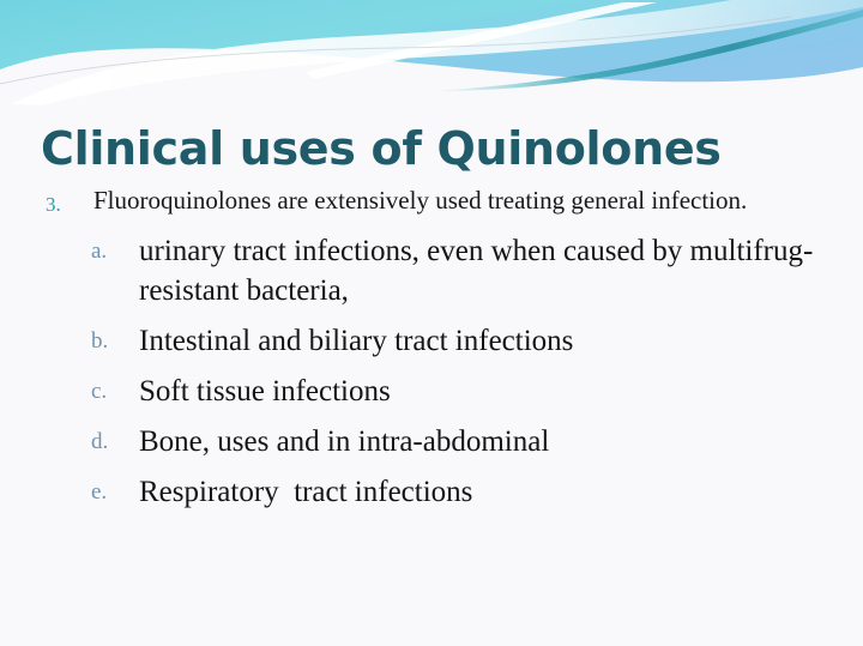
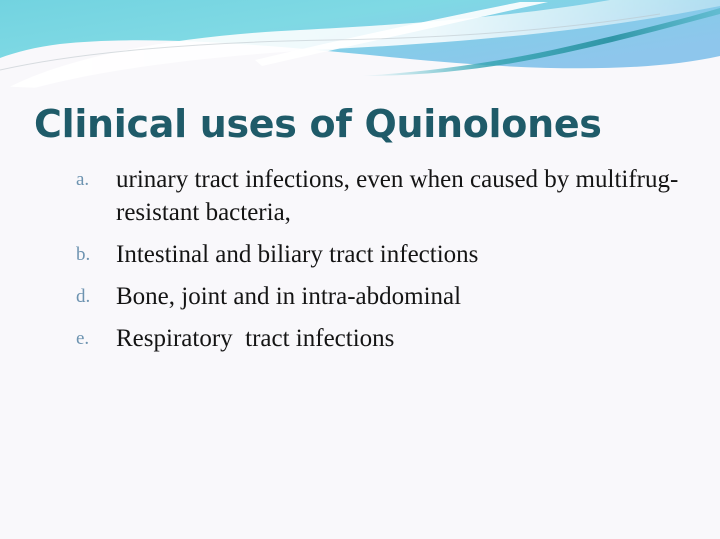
  Clinical uses of Quinolones
- 3.
- Fluoroquinolones are extensively used treating general infection.
  a.
  urinary tract infections, even when caused by multifrug-resistant bacteria,
  b.
  Intestinal and biliary tract infections
- c.
- Soft tissue infections
  d.
- Bone, uses and in intra-abdominal
+ Bone, joint and in intra-abdominal
  e.
  Respiratory tract infections
